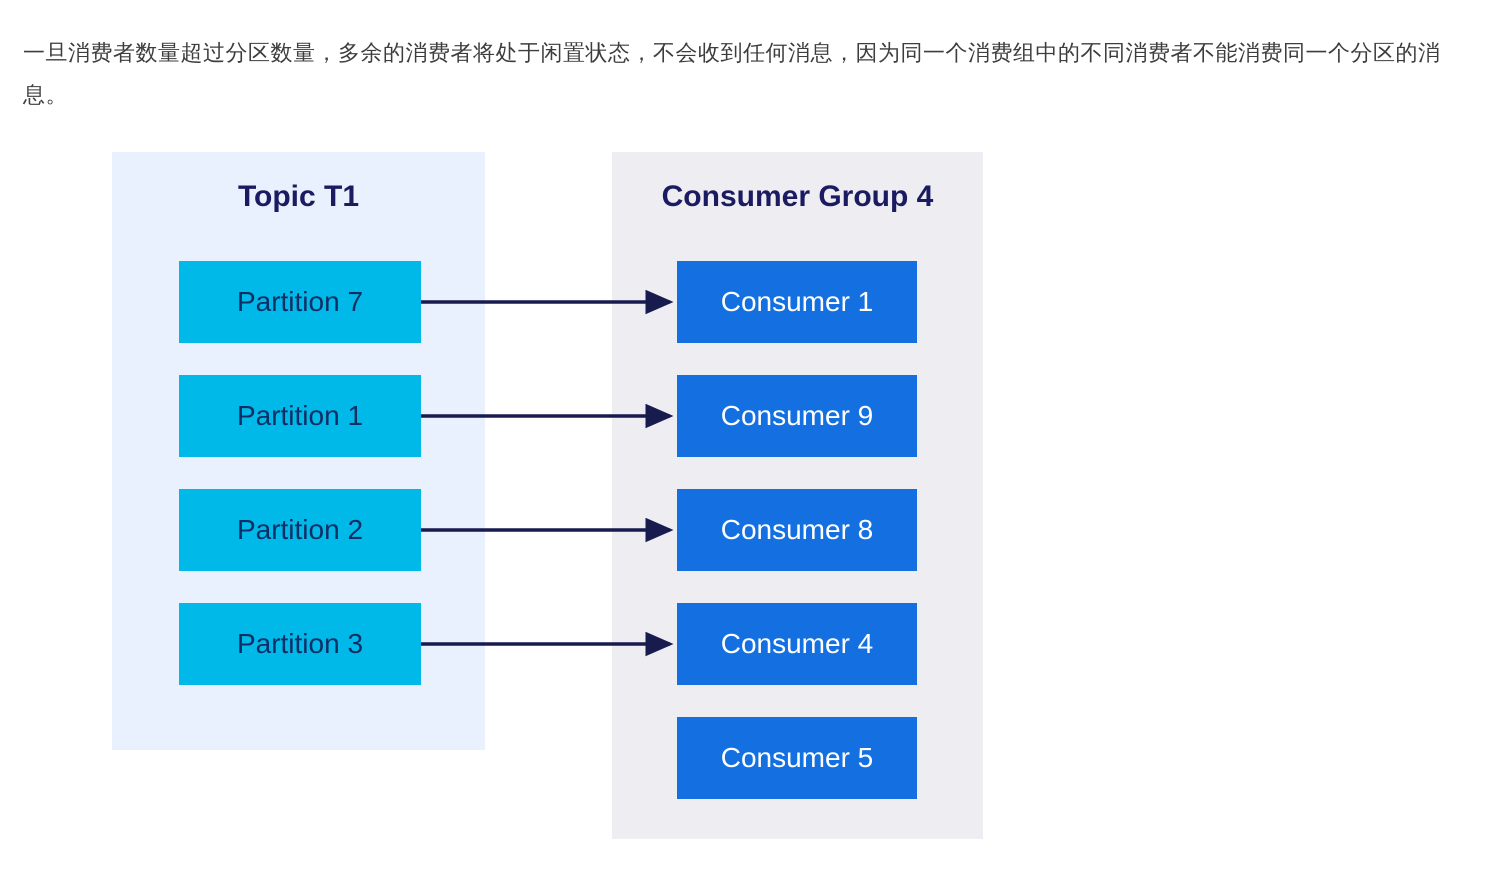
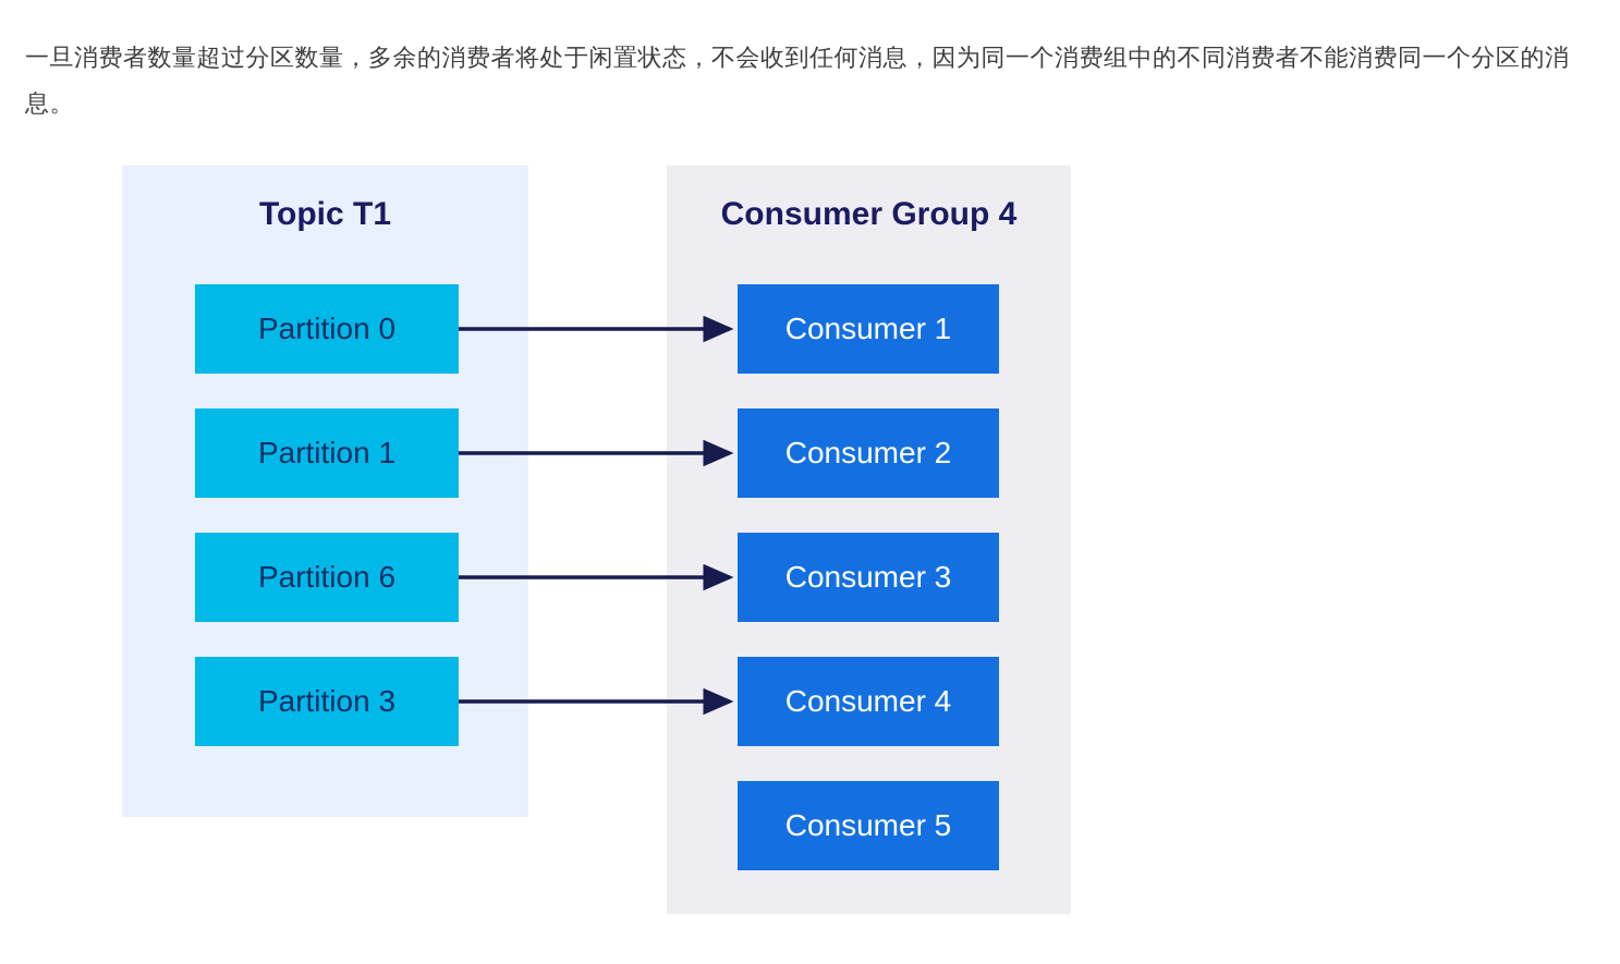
  一旦消费者数量超过分区数量，多余的消费者将处于闲置状态，不会收到任何消息，因为同一个消费组中的不同消费者不能消费同一个分区的消息。
  Topic T1
  Consumer Group 4
- Partition 7
+ Partition 0
  Partition 1
- Partition 2
+ Partition 6
  Partition 3
  Consumer 1
- Consumer 9
+ Consumer 2
- Consumer 8
+ Consumer 3
  Consumer 4
  Consumer 5
